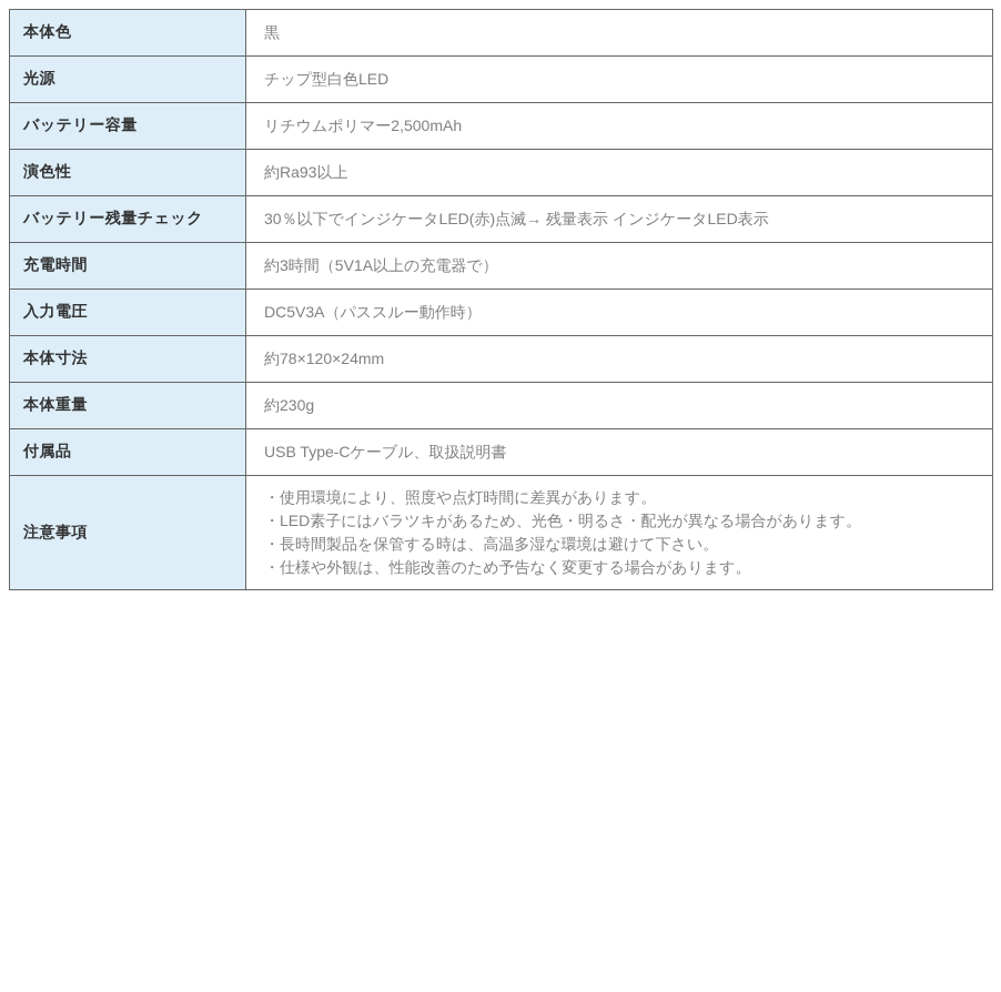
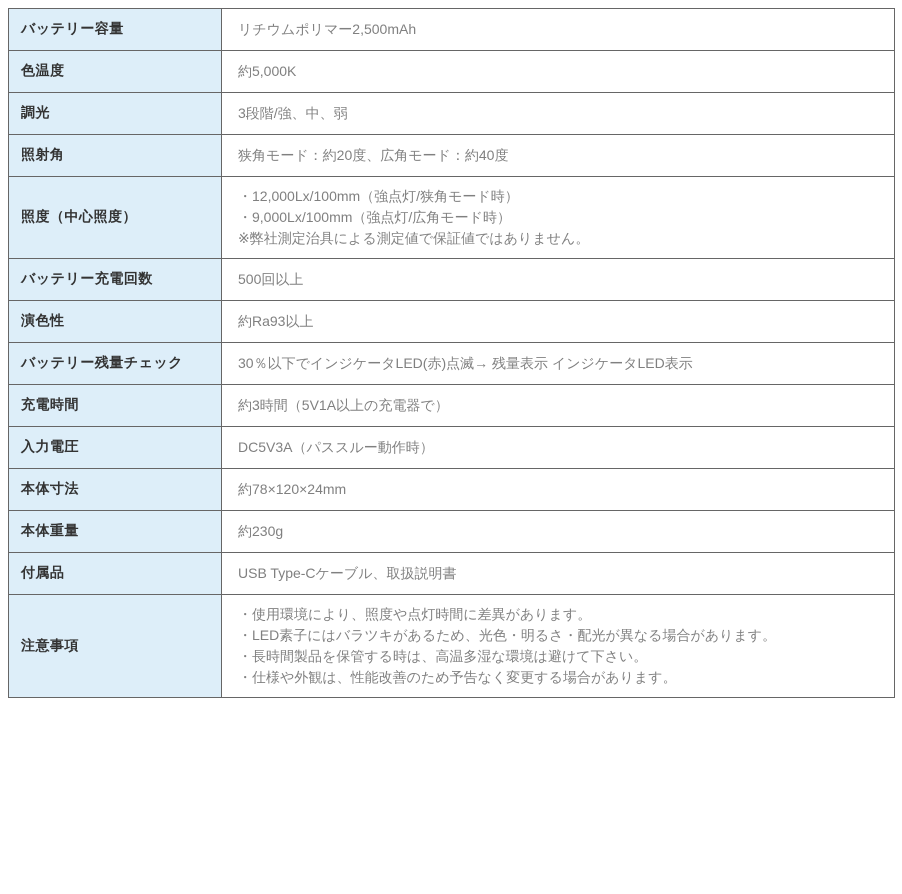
- 本体色	黒
- 光源	チップ型白色LED
  バッテリー容量	リチウムポリマー2,500mAh
+ 色温度	約5,000K
+ 調光	3段階/強、中、弱
+ 照射角	狭角モード：約20度、広角モード：約40度
+ 照度（中心照度）	・12,000Lx/100mm（強点灯/狭角モード時）・9,000Lx/100mm（強点灯/広角モード時）※弊社測定治具による測定値で保証値ではありません。
+ バッテリー充電回数	500回以上
  演色性	約Ra93以上
  バッテリー残量チェック	30％以下でインジケータLED(赤)点滅→ 残量表示 インジケータLED表示
  充電時間	約3時間（5V1A以上の充電器で）
  入力電圧	DC5V3A（パススルー動作時）
  本体寸法	約78×120×24mm
  本体重量	約230g
  付属品	USB Type-Cケーブル、取扱説明書
  注意事項	・使用環境により、照度や点灯時間に差異があります。・LED素子にはバラツキがあるため、光色・明るさ・配光が異なる場合があります。・長時間製品を保管する時は、高温多湿な環境は避けて下さい。・仕様や外観は、性能改善のため予告なく変更する場合があります。
